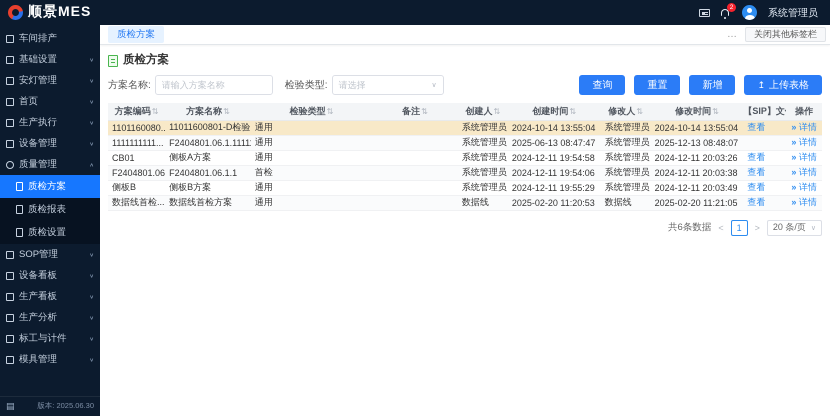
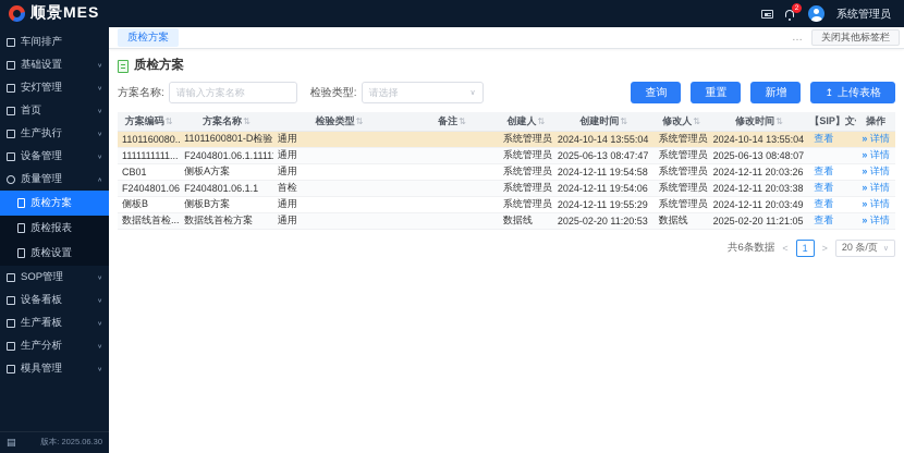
  顺景MES
  系统管理员
  车间排产
  基础设置
  安灯管理
  首页
  生产执行
  设备管理
  质量管理
  质检方案
  质检报表
  质检设置
  SOP管理
  设备看板
  生产看板
  生产分析
- 标工与计件
  模具管理
  ▤
  版本: 2025.06.30
  质检方案
  …
  关闭其他标签栏
  质检方案
  方案名称:
  请输入方案名称
  检验类型:
  请选择
  查询
  重置
  新增
  ↥
  上传表格
  方案编码⇅	方案名称⇅	检验类型⇅	备注⇅	创建人⇅	创建时间⇅	修改人⇅	修改时间⇅	【SIP】文	操作
  1101160080..	11011600801-D检验	通用		系统管理员	2024-10-14 13:55:04	系统管理员	2024-10-14 13:55:04	查看	» 详情
- 1111111111...	F2404801.06.1.1111	通用		系统管理员	2025-06-13 08:47:47	系统管理员	2025-12-13 08:48:07		» 详情
+ 1111111111...	F2404801.06.1.1111	通用		系统管理员	2025-06-13 08:47:47	系统管理员	2025-06-13 08:48:07		» 详情
  CB01	侧板A方案	通用		系统管理员	2024-12-11 19:54:58	系统管理员	2024-12-11 20:03:26	查看	» 详情
  F2404801.06	F2404801.06.1.1	首检		系统管理员	2024-12-11 19:54:06	系统管理员	2024-12-11 20:03:38	查看	» 详情
  侧板B	侧板B方案	通用		系统管理员	2024-12-11 19:55:29	系统管理员	2024-12-11 20:03:49	查看	» 详情
  数据线首检...	数据线首检方案	通用		数据线	2025-02-20 11:20:53	数据线	2025-02-20 11:21:05	查看	» 详情
  共6条数据
  <
  1
  >
  20 条/页
